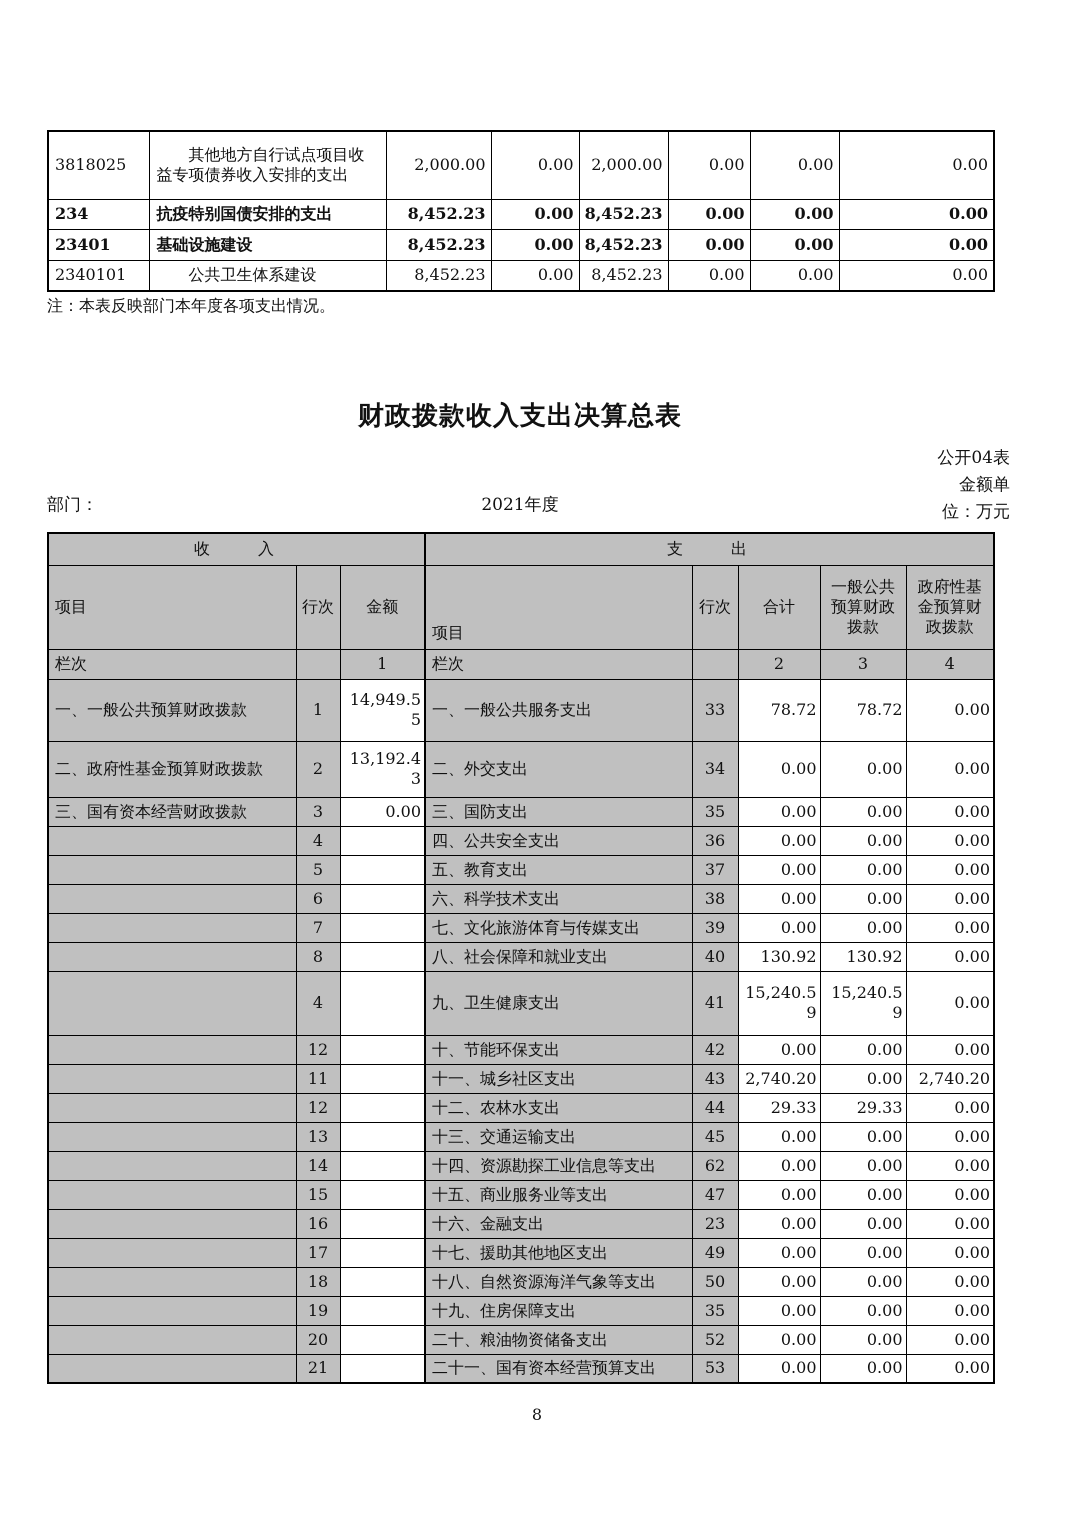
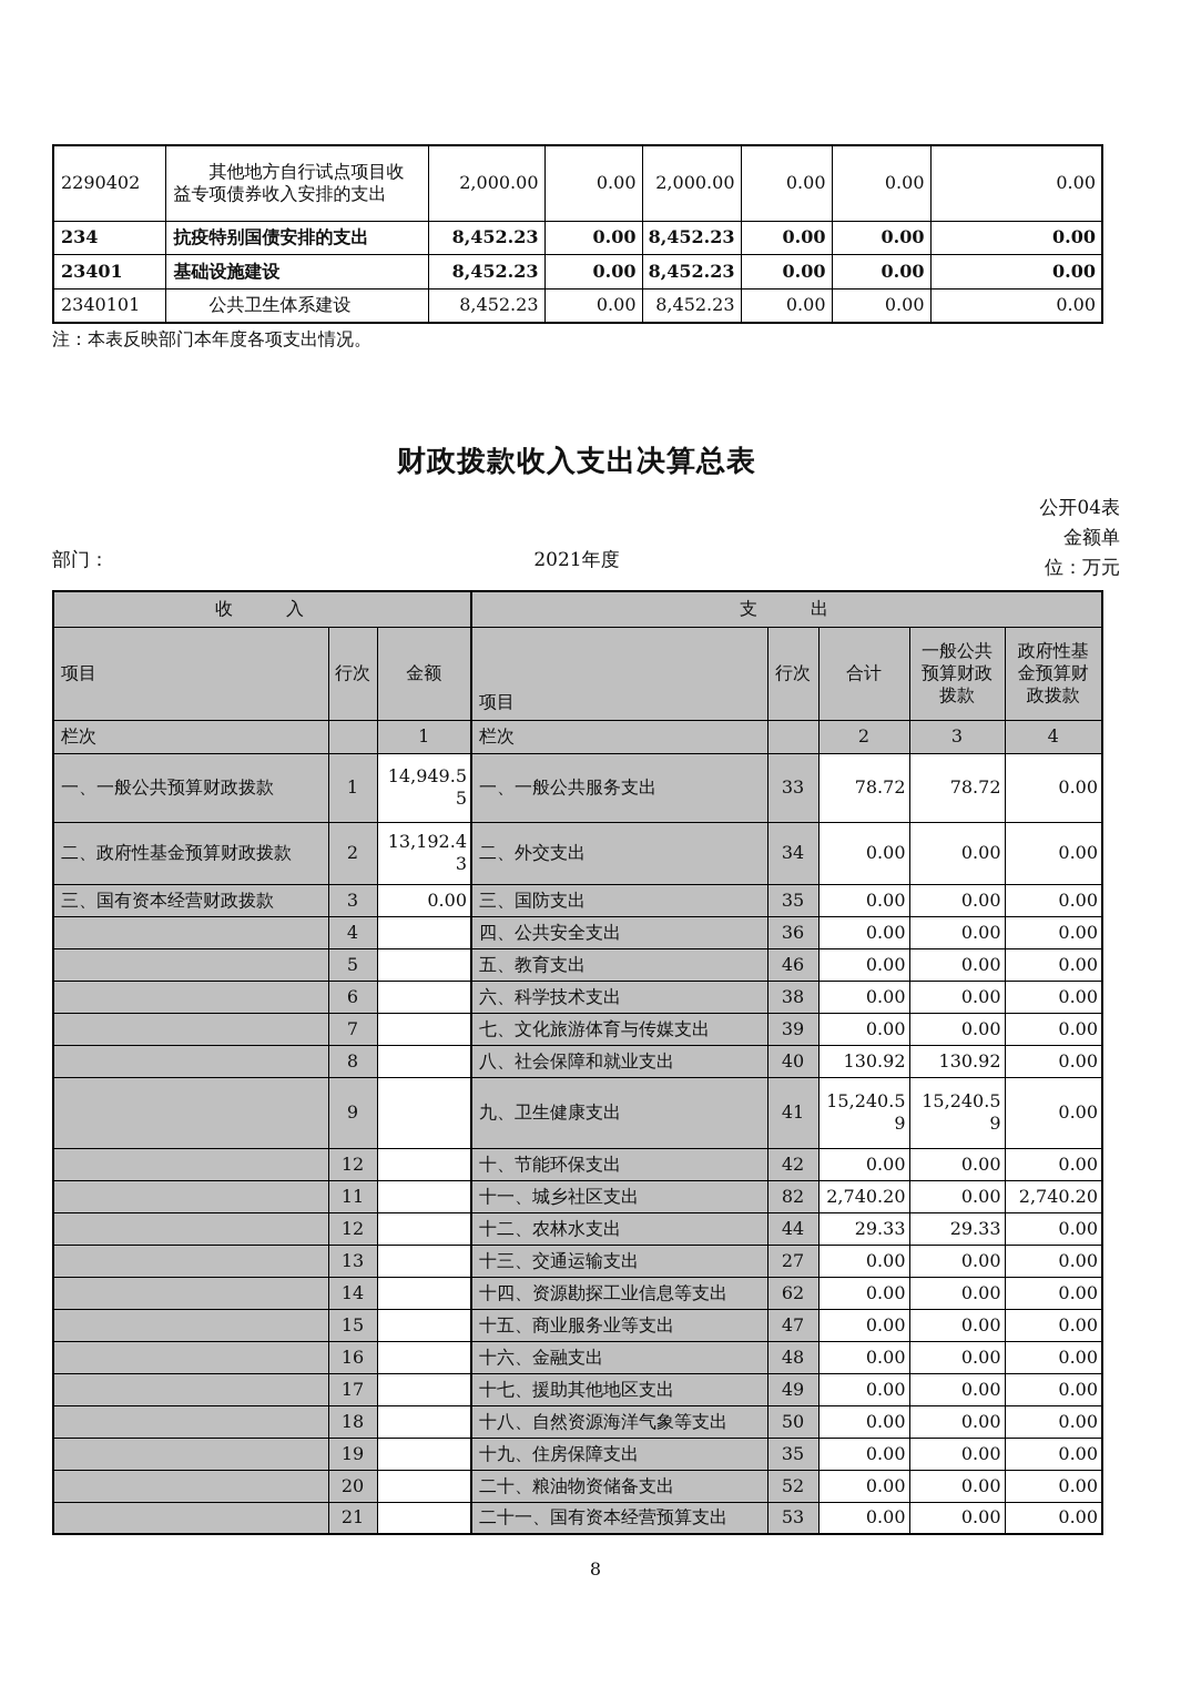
- 3818025	其他地方自行试点项目收益专项债券收入安排的支出	2,000.00	0.00	2,000.00	0.00	0.00	0.00
+ 2290402	其他地方自行试点项目收益专项债券收入安排的支出	2,000.00	0.00	2,000.00	0.00	0.00	0.00
  234	抗疫特别国债安排的支出	8,452.23	0.00	8,452.23	0.00	0.00	0.00
  23401	基础设施建设	8,452.23	0.00	8,452.23	0.00	0.00	0.00
  2340101	公共卫生体系建设	8,452.23	0.00	8,452.23	0.00	0.00	0.00
  注：本表反映部门本年度各项支出情况。
  财政拨款收入支出决算总表
  公开04表
  金额单位：万元
  部门：
  2021年度
  收入	支出
  项目	行次	金额	项目	行次	合计	一般公共预算财政拨款	政府性基金预算财政拨款
  栏次		1	栏次		2	3	4
  一、一般公共预算财政拨款	1	14,949.55	一、一般公共服务支出	33	78.72	78.72	0.00
  二、政府性基金预算财政拨款	2	13,192.43	二、外交支出	34	0.00	0.00	0.00
  三、国有资本经营财政拨款	3	0.00	三、国防支出	35	0.00	0.00	0.00
  	4		四、公共安全支出	36	0.00	0.00	0.00
- 	5		五、教育支出	37	0.00	0.00	0.00
+ 	5		五、教育支出	46	0.00	0.00	0.00
  	6		六、科学技术支出	38	0.00	0.00	0.00
  	7		七、文化旅游体育与传媒支出	39	0.00	0.00	0.00
  	8		八、社会保障和就业支出	40	130.92	130.92	0.00
- 	4		九、卫生健康支出	41	15,240.59	15,240.59	0.00
+ 	9		九、卫生健康支出	41	15,240.59	15,240.59	0.00
  	12		十、节能环保支出	42	0.00	0.00	0.00
- 	11		十一、城乡社区支出	43	2,740.20	0.00	2,740.20
+ 	11		十一、城乡社区支出	82	2,740.20	0.00	2,740.20
  	12		十二、农林水支出	44	29.33	29.33	0.00
- 	13		十三、交通运输支出	45	0.00	0.00	0.00
+ 	13		十三、交通运输支出	27	0.00	0.00	0.00
  	14		十四、资源勘探工业信息等支出	62	0.00	0.00	0.00
  	15		十五、商业服务业等支出	47	0.00	0.00	0.00
- 	16		十六、金融支出	23	0.00	0.00	0.00
+ 	16		十六、金融支出	48	0.00	0.00	0.00
  	17		十七、援助其他地区支出	49	0.00	0.00	0.00
  	18		十八、自然资源海洋气象等支出	50	0.00	0.00	0.00
  	19		十九、住房保障支出	35	0.00	0.00	0.00
  	20		二十、粮油物资储备支出	52	0.00	0.00	0.00
  	21		二十一、国有资本经营预算支出	53	0.00	0.00	0.00
  8
